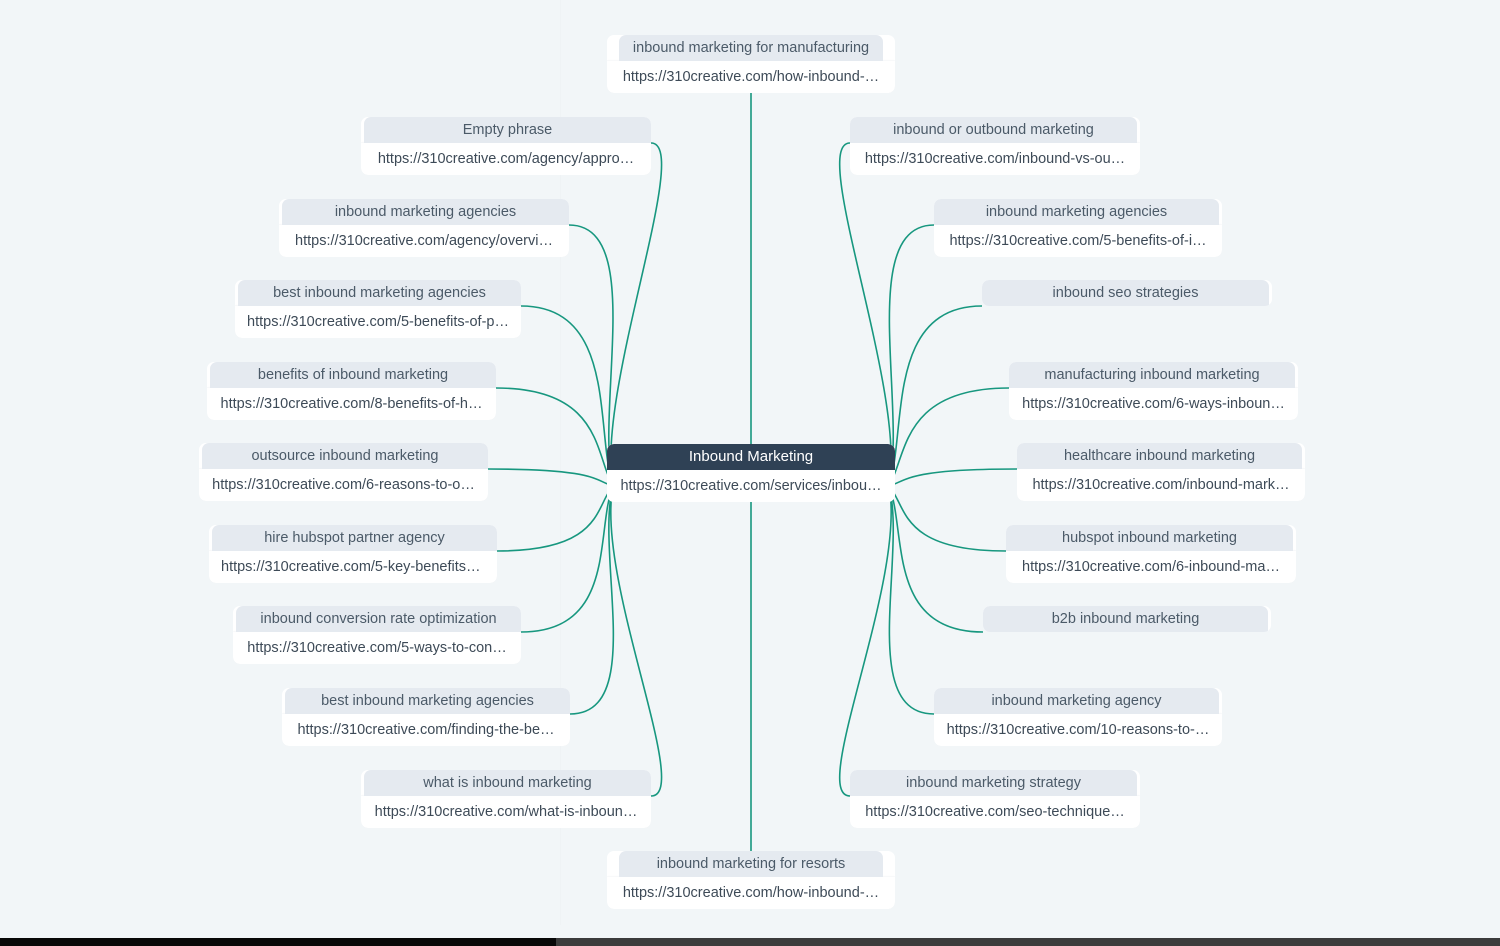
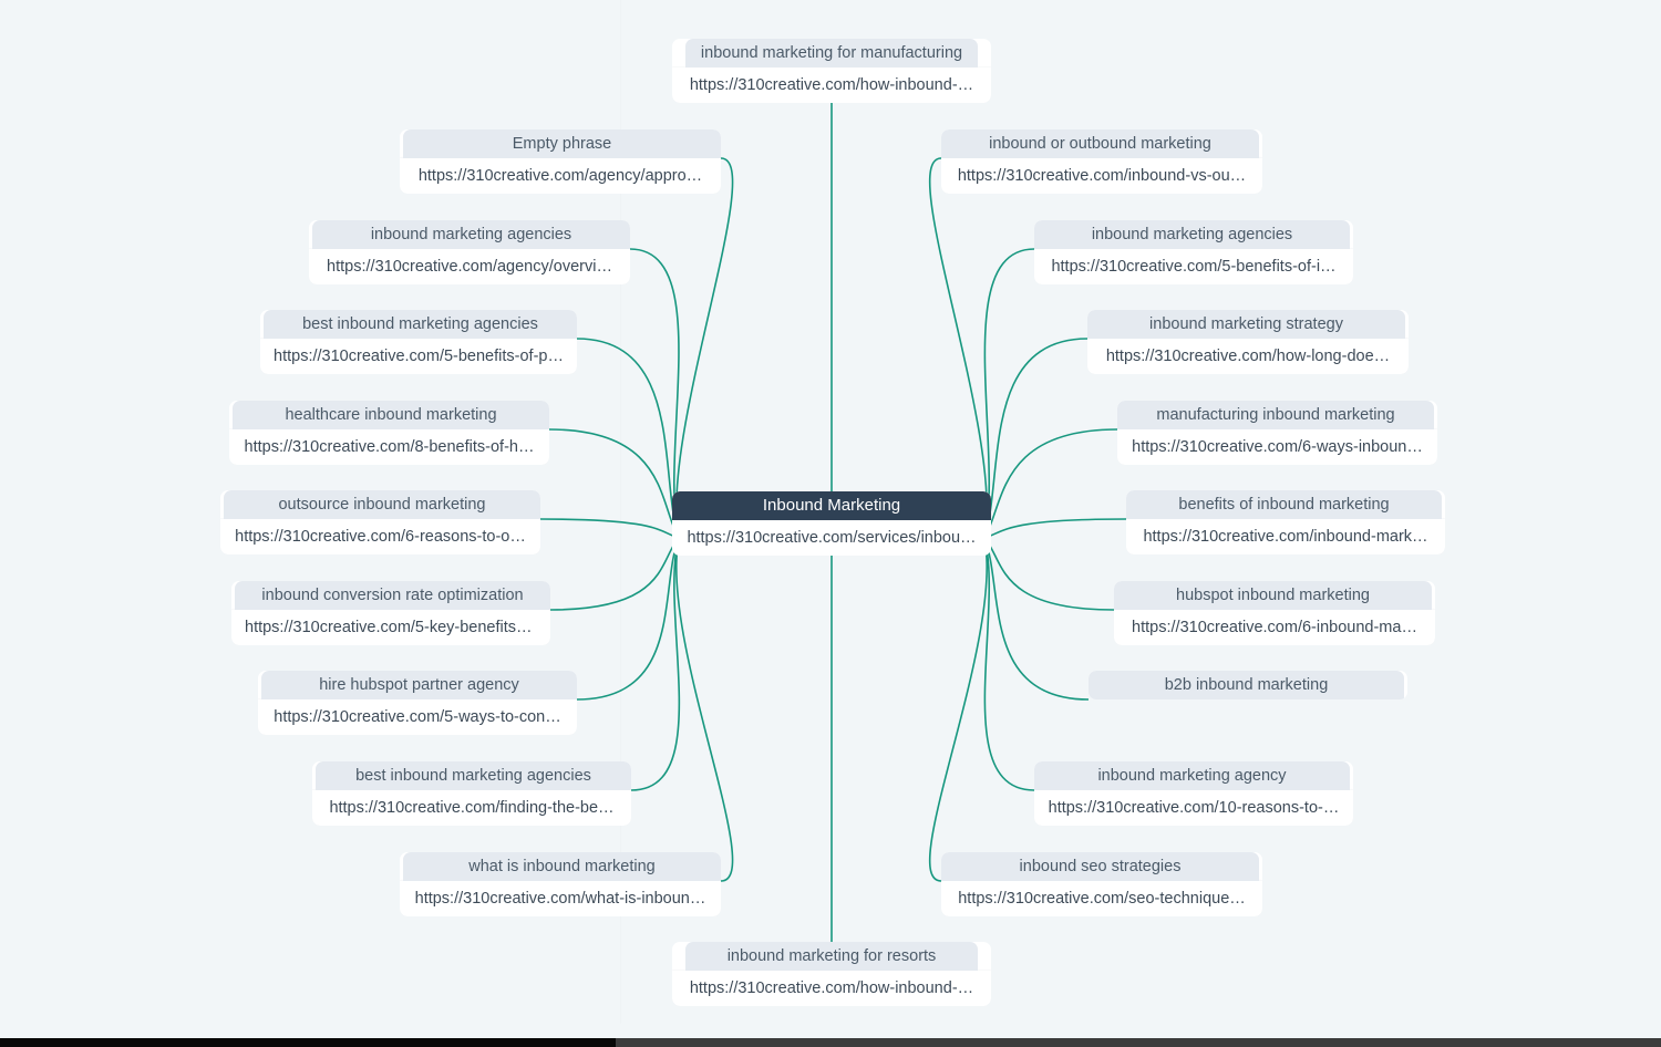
  Inbound Marketing
  https://310creative.com/services/inbou…
  inbound marketing for manufacturing
  https://310creative.com/how-inbound-…
  Empty phrase
  https://310creative.com/agency/appro…
  inbound marketing agencies
  https://310creative.com/agency/overvi…
  best inbound marketing agencies
  https://310creative.com/5-benefits-of-p…
- benefits of inbound marketing
+ healthcare inbound marketing
  https://310creative.com/8-benefits-of-h…
  outsource inbound marketing
  https://310creative.com/6-reasons-to-o…
- hire hubspot partner agency
+ inbound conversion rate optimization
  https://310creative.com/5-key-benefits-…
- inbound conversion rate optimization
+ hire hubspot partner agency
  https://310creative.com/5-ways-to-con…
  best inbound marketing agencies
  https://310creative.com/finding-the-be…
  what is inbound marketing
  https://310creative.com/what-is-inboun…
  inbound marketing for resorts
  https://310creative.com/how-inbound-…
  inbound or outbound marketing
  https://310creative.com/inbound-vs-ou…
  inbound marketing agencies
  https://310creative.com/5-benefits-of-i…
- inbound seo strategies
+ inbound marketing strategy
+ https://310creative.com/how-long-doe…
  manufacturing inbound marketing
  https://310creative.com/6-ways-inboun…
- healthcare inbound marketing
+ benefits of inbound marketing
  https://310creative.com/inbound-mark…
  hubspot inbound marketing
  https://310creative.com/6-inbound-ma…
  b2b inbound marketing
  inbound marketing agency
  https://310creative.com/10-reasons-to-…
- inbound marketing strategy
+ inbound seo strategies
  https://310creative.com/seo-technique…
